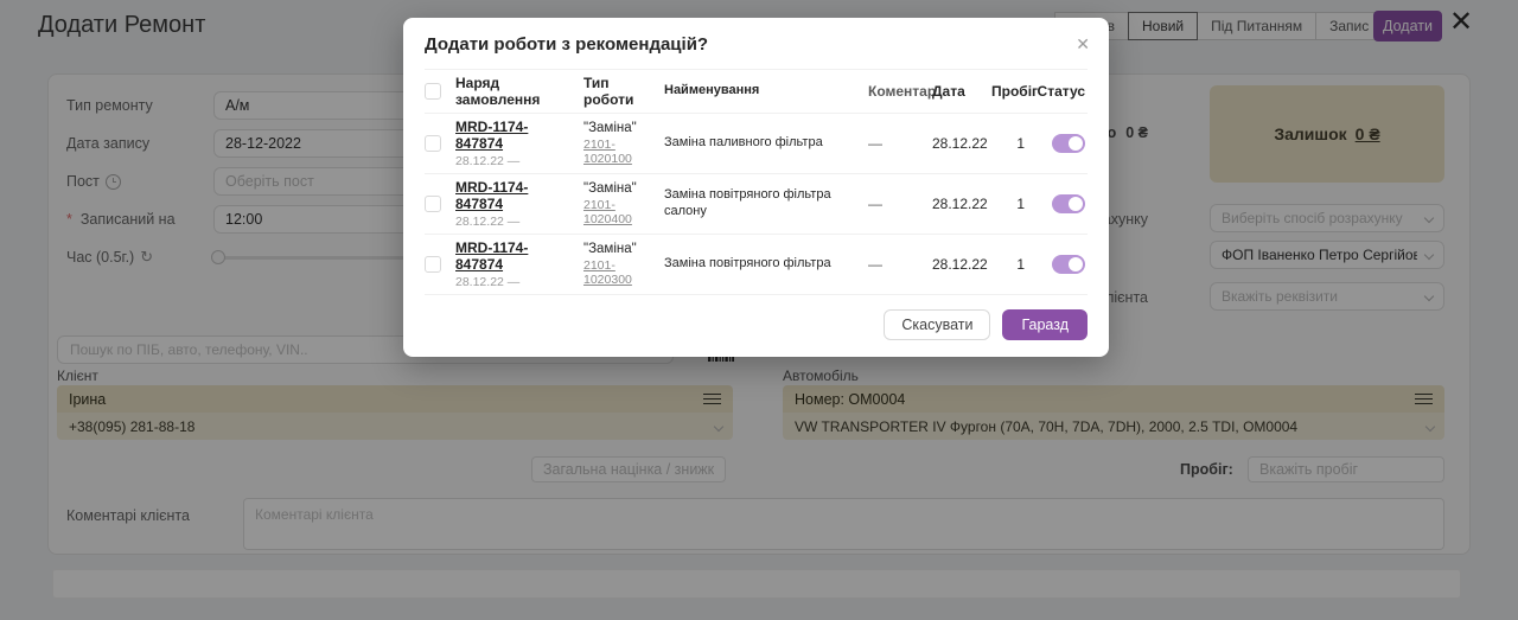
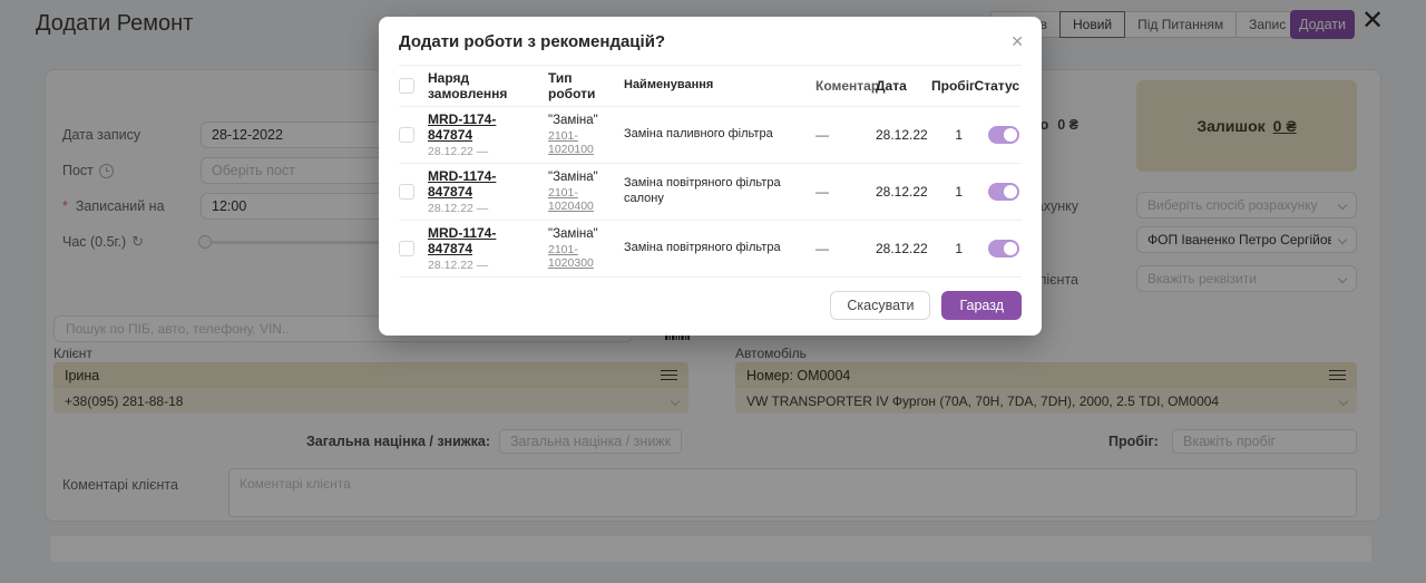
  Додати Ремонт
  Новий
  Під Питанням
  Запис
  Додати
  ✕
- Тип ремонту
- А/м
  Дата запису
  28-12-2022
  Пост
  Оберіть пост
  *
  Записаний на
  12:00
  Час (0.5г.)
  ↻
  0 ₴
  Залишок
  0 ₴
  Виберіть спосіб розрахунку
  ФОП Іваненко Петро Сергійов
  Вкажіть реквізити
  Пошук по ПІБ, авто, телефону, VIN..
  Клієнт
  Ірина
  +38(095) 281-88-18
  Автомобіль
  Номер: ОМ0004
  VW TRANSPORTER IV Фургон (70A, 70H, 7DA, 7DH), 2000, 2.5 TDI, ОМ0004
+ Загальна націнка / знижка:
  Загальна націнка / знижк
  Пробіг:
  Вкажіть пробіг
  Коментарі клієнта
  Коментарі клієнта
  Додати роботи з рекомендацій?
  ✕
  Наряд замовлення
  Тип роботи
  Найменування
  Коментар
  Дата
  Пробі
  Статус
  MRD-1174-847874
  28.12.22 —
  "Заміна"
  2101-1020100
  Заміна паливного фільтра
  —
  28.12.22
  1
  MRD-1174-847874
  28.12.22 —
  "Заміна"
  2101-1020400
  Заміна повітряного фільтра салону
  —
  28.12.22
  1
  MRD-1174-847874
  28.12.22 —
  "Заміна"
  2101-1020300
  Заміна повітряного фільтра
  —
  28.12.22
  1
  Скасувати
  Гаразд
